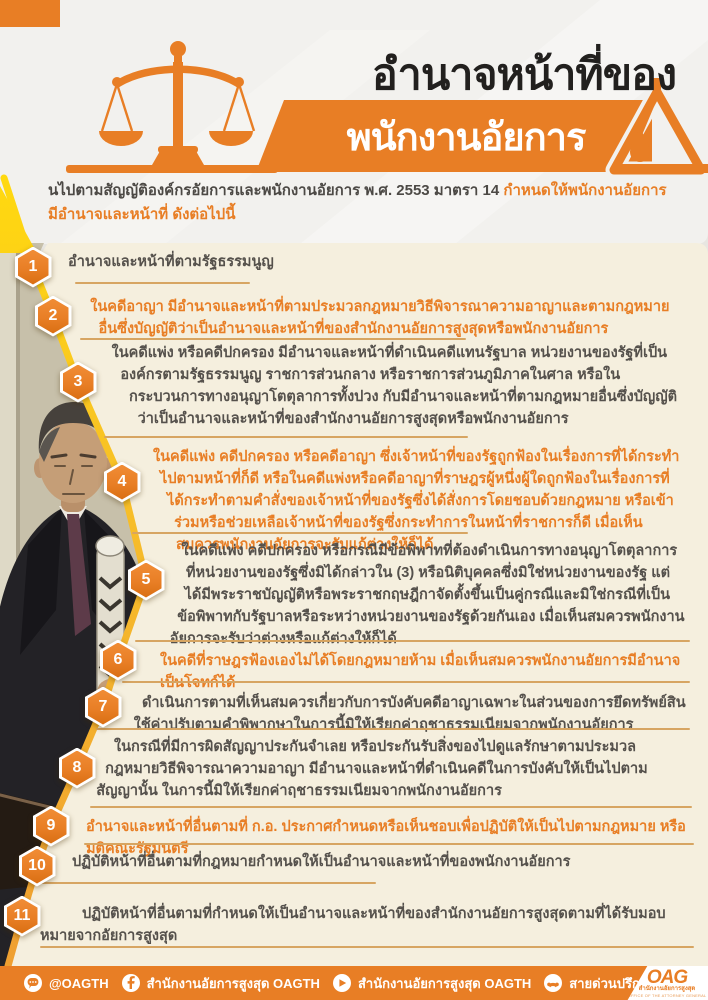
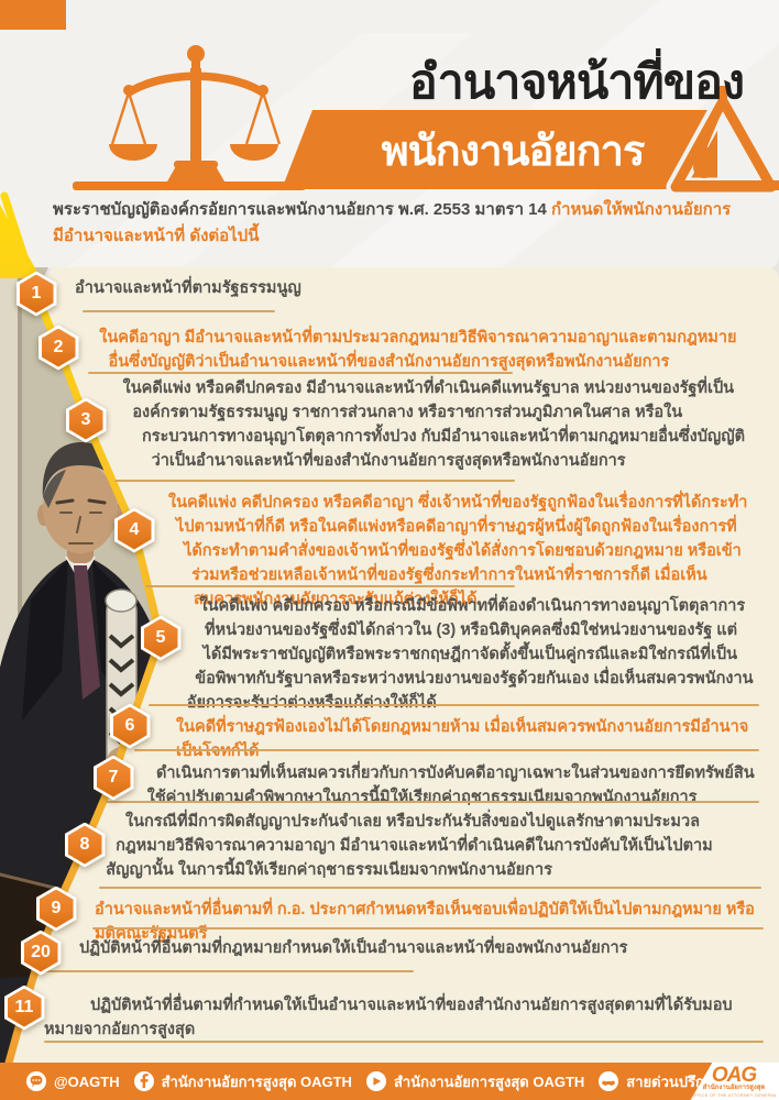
  อำนาจหน้าที่ของ
  พนักงานอัยการ
- นไปตามสัญญัติองค์กรอัยการและพนักงานอัยการ พ.ศ. 2553 มาตรา 14 กำหนดให้พนักงานอัยการมีอำนาจและหน้าที่ ดังต่อไปนี้
+ พระราชบัญญัติองค์กรอัยการและพนักงานอัยการ พ.ศ. 2553 มาตรา 14 กำหนดให้พนักงานอัยการมีอำนาจและหน้าที่ ดังต่อไปนี้
  อำนาจและหน้าที่ตามรัฐธรรมนูญ
  1
  ในคดีอาญา มีอำนาจและหน้าที่ตามประมวลกฎหมายวิธีพิจารณาความอาญาและตามกฎหมายอื่นซึ่งบัญญัติว่าเป็นอำนาจและหน้าที่ของสำนักงานอัยการสูงสุดหรือพนักงานอัยการ
  2
  ในคดีแพ่ง หรือคดีปกครอง มีอำนาจและหน้าที่ดำเนินคดีแทนรัฐบาล หน่วยงานของรัฐที่เป็นองค์กรตามรัฐธรรมนูญ ราชการส่วนกลาง หรือราชการส่วนภูมิภาคในศาล หรือในกระบวนการทางอนุญาโตตุลาการทั้งปวง กับมีอำนาจและหน้าที่ตามกฎหมายอื่นซึ่งบัญญัติว่าเป็นอำนาจและหน้าที่ของสำนักงานอัยการสูงสุดหรือพนักงานอัยการ
  3
  ในคดีแพ่ง คดีปกครอง หรือคดีอาญา ซึ่งเจ้าหน้าที่ของรัฐถูกฟ้องในเรื่องการที่ได้กระทำไปตามหน้าที่ก็ดี หรือในคดีแพ่งหรือคดีอาญาที่ราษฎรผู้หนึ่งผู้ใดถูกฟ้องในเรื่องการที่ได้กระทำตามคำสั่งของเจ้าหน้าที่ของรัฐซึ่งได้สั่งการโดยชอบด้วยกฎหมาย หรือเข้าร่วมหรือช่วยเหลือเจ้าหน้าที่ของรัฐซึ่งกระทำการในหน้าที่ราชการก็ดี เมื่อเห็นสมควรพนักงานอัยการจะรับแก้ต่างให้ก็ได้
  4
  ในคดีแพ่ง คดีปกครอง หรือกรณีมีข้อพิพาทที่ต้องดำเนินการทางอนุญาโตตุลาการ ที่หน่วยงานของรัฐซึ่งมิได้กล่าวใน (3) หรือนิติบุคคลซึ่งมิใช่หน่วยงานของรัฐ แต่ได้มีพระราชบัญญัติหรือพระราชกฤษฎีกาจัดตั้งขึ้นเป็นคู่กรณีและมิใช่กรณีที่เป็นข้อพิพาทกับรัฐบาลหรือระหว่างหน่วยงานของรัฐด้วยกันเอง เมื่อเห็นสมควรพนักงานอัยการจะรับว่าต่างหรือแก้ต่างให้ก็ได้
  5
  ในคดีที่ราษฎรฟ้องเองไม่ได้โดยกฎหมายห้าม เมื่อเห็นสมควรพนักงานอัยการมีอำนาจเป็นโจทก์ได้
  6
  ดำเนินการตามที่เห็นสมควรเกี่ยวกับการบังคับคดีอาญาเฉพาะในส่วนของการยึดทรัพย์สินใช้ค่าปรับตามคำพิพากษาในการนี้มิให้เรียกค่าฤชาธรรมเนียมจากพนักงานอัยการ
  7
  ในกรณีที่มีการผิดสัญญาประกันจำเลย หรือประกันรับสิ่งของไปดูแลรักษาตามประมวลกฎหมายวิธีพิจารณาความอาญา มีอำนาจและหน้าที่ดำเนินคดีในการบังคับให้เป็นไปตามสัญญานั้น ในการนี้มิให้เรียกค่าฤชาธรรมเนียมจากพนักงานอัยการ
  8
  อำนาจและหน้าที่อื่นตามที่ ก.อ. ประกาศกำหนดหรือเห็นชอบเพื่อปฏิบัติให้เป็นไปตามกฎหมาย หรือมติคณะรัฐมนตรี
  9
  ปฏิบัติหน้าที่อื่นตามที่กฎหมายกำหนดให้เป็นอำนาจและหน้าที่ของพนักงานอัยการ
- 10
+ 20
  ปฏิบัติหน้าที่อื่นตามที่กำหนดให้เป็นอำนาจและหน้าที่ของสำนักงานอัยการสูงสุดตามที่ได้รับมอบหมายจากอัยการสูงสุด
  11
  @OAGTH
  สำนักงานอัยการสูงสุด OAGTH
  สำนักงานอัยการสูงสุด OAGTH
  OAG
